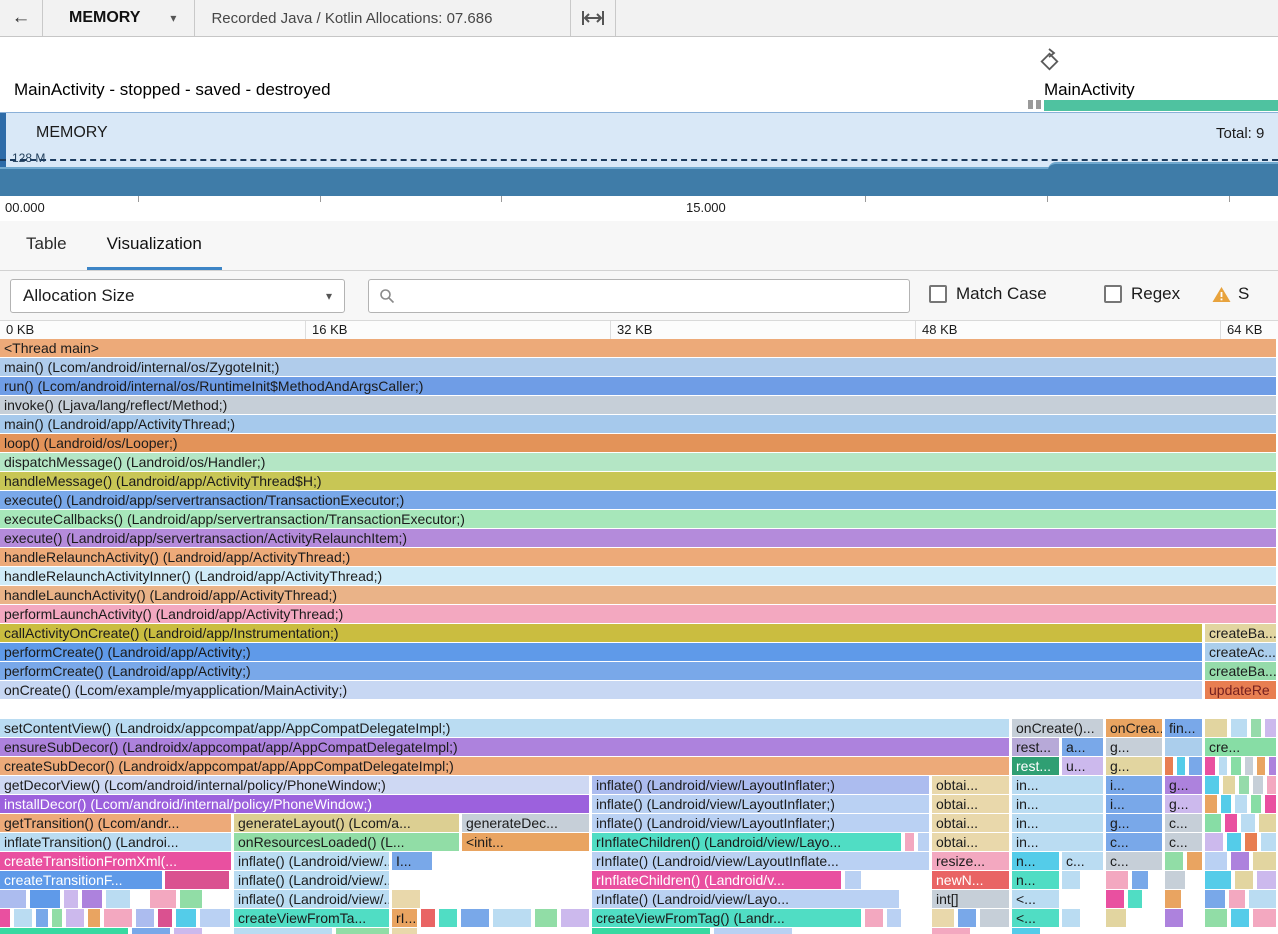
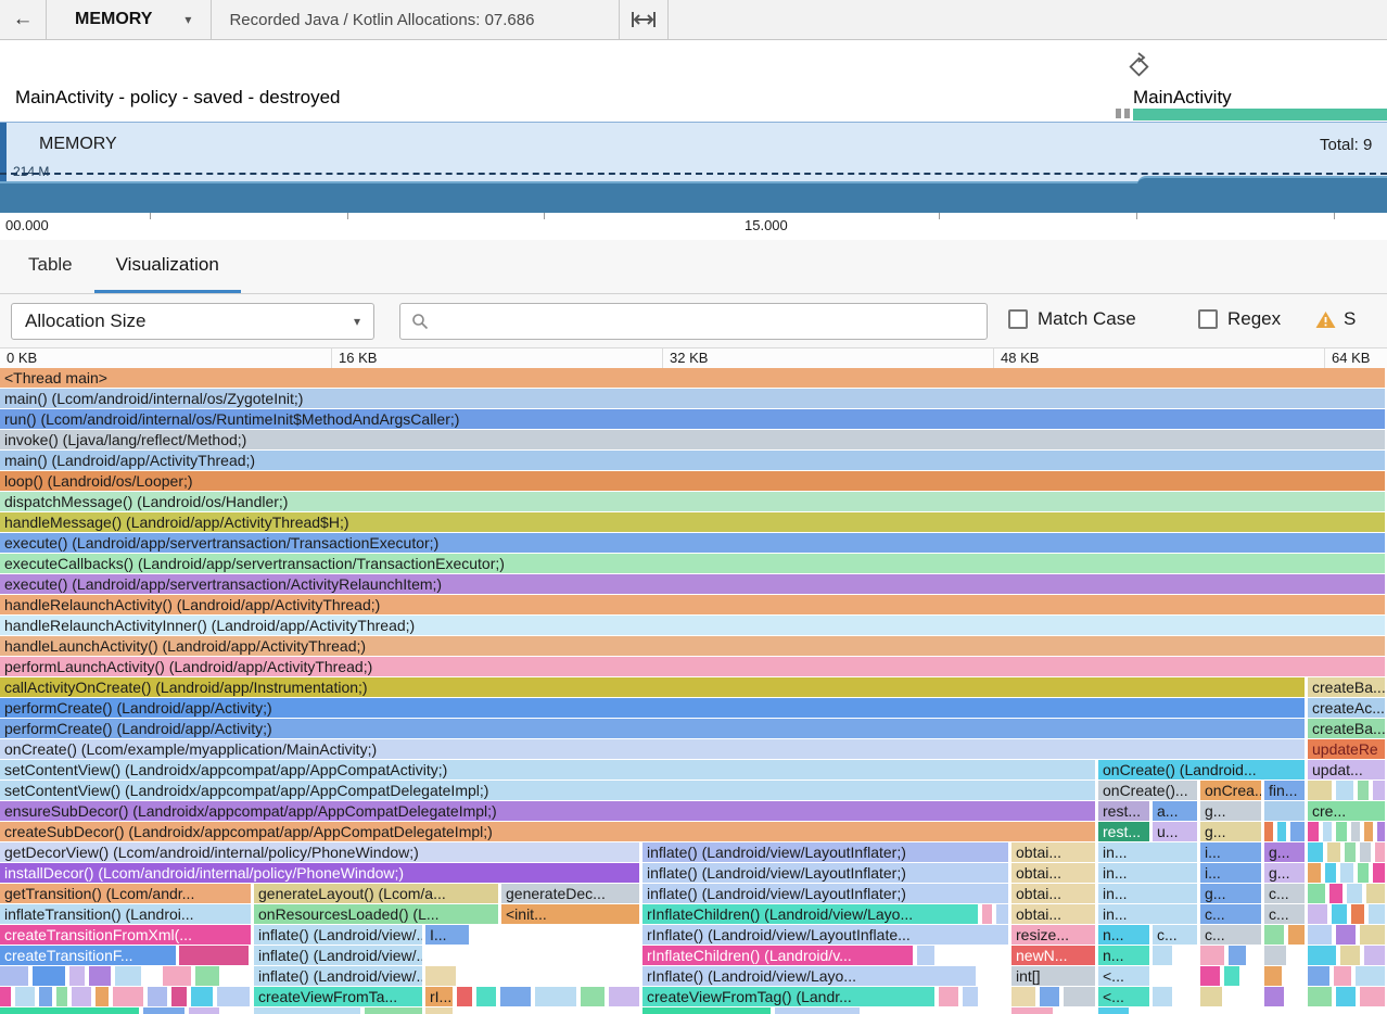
  ←
  MEMORY
  ▾
  Recorded Java / Kotlin Allocations: 07.686
- MainActivity - stopped - saved - destroyed
+ MainActivity - policy - saved - destroyed
  MainActivity
  MEMORY
  Total: 9
- 128 M
+ 214 M
  00.000
  15.000
  Table
  Visualization
  Allocation Size
  ▾
  Match Case
  Regex
  S
  0 KB
  16 KB
  32 KB
  48 KB
  64 KB
  <Thread main>
  main() (Lcom/android/internal/os/ZygoteInit;)
  run() (Lcom/android/internal/os/RuntimeInit$MethodAndArgsCaller;)
  invoke() (Ljava/lang/reflect/Method;)
  main() (Landroid/app/ActivityThread;)
  loop() (Landroid/os/Looper;)
  dispatchMessage() (Landroid/os/Handler;)
  handleMessage() (Landroid/app/ActivityThread$H;)
  execute() (Landroid/app/servertransaction/TransactionExecutor;)
  executeCallbacks() (Landroid/app/servertransaction/TransactionExecutor;)
  execute() (Landroid/app/servertransaction/ActivityRelaunchItem;)
  handleRelaunchActivity() (Landroid/app/ActivityThread;)
  handleRelaunchActivityInner() (Landroid/app/ActivityThread;)
  handleLaunchActivity() (Landroid/app/ActivityThread;)
  performLaunchActivity() (Landroid/app/ActivityThread;)
  callActivityOnCreate() (Landroid/app/Instrumentation;)
  createBa...
  performCreate() (Landroid/app/Activity;)
  createAc...
  performCreate() (Landroid/app/Activity;)
  createBa...
  onCreate() (Lcom/example/myapplication/MainActivity;)
  updateRe
+ setContentView() (Landroidx/appcompat/app/AppCompatActivity;)
+ onCreate() (Landroid...
+ updat...
  setContentView() (Landroidx/appcompat/app/AppCompatDelegateImpl;)
  onCreate()...
  onCrea..
  fin...
  ensureSubDecor() (Landroidx/appcompat/app/AppCompatDelegateImpl;)
  rest...
  a...
  g...
  cre...
  createSubDecor() (Landroidx/appcompat/app/AppCompatDelegateImpl;)
  rest...
  u...
  g...
  getDecorView() (Lcom/android/internal/policy/PhoneWindow;)
  inflate() (Landroid/view/LayoutInflater;)
  obtai...
  in...
  i...
  g...
  installDecor() (Lcom/android/internal/policy/PhoneWindow;)
  inflate() (Landroid/view/LayoutInflater;)
  obtai...
  in...
  i...
  g...
  getTransition() (Lcom/andr...
  generateLayout() (Lcom/a...
  generateDec...
  inflate() (Landroid/view/LayoutInflater;)
  obtai...
  in...
  g...
  c...
  inflateTransition() (Landroi...
  onResourcesLoaded() (L...
  <init...
  rInflateChildren() (Landroid/view/Layo...
  obtai...
  in...
  c...
  c...
  createTransitionFromXml(...
  inflate() (Landroid/view/.
  I...
  rInflate() (Landroid/view/LayoutInflate...
  resize...
  n...
  c...
  c...
  createTransitionF...
  inflate() (Landroid/view/.
  rInflateChildren() (Landroid/v...
  newN...
  n...
  inflate() (Landroid/view/.
  rInflate() (Landroid/view/Layo...
  int[]
  <...
  createViewFromTa...
  rI...
  createViewFromTag() (Landr...
  <...
